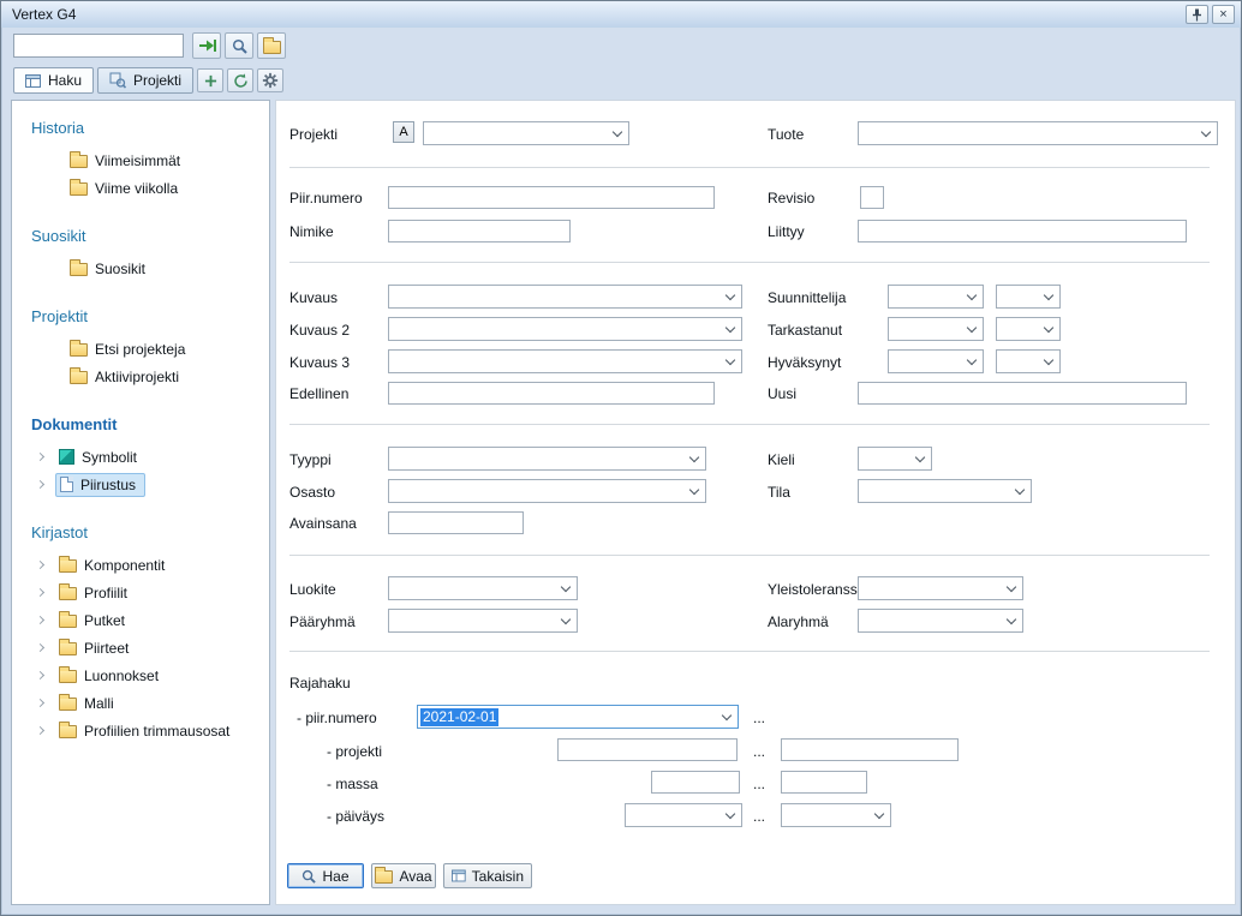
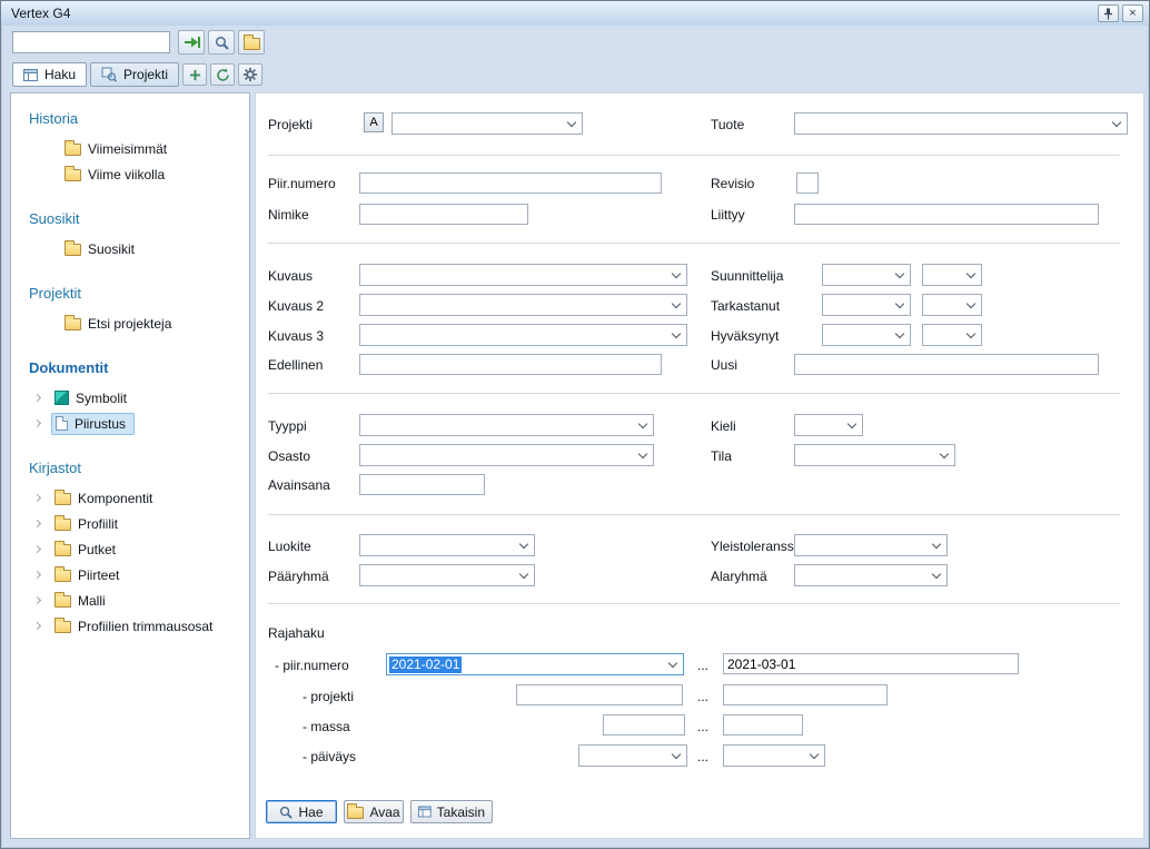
  Vertex G4
  ×
  Haku
  Projekti
  Historia
  Viimeisimmät
  Viime viikolla
  Suosikit
  Suosikit
  Projektit
  Etsi projekteja
- Aktiiviprojekti
  Dokumentit
  Symbolit
  Piirustus
  Kirjastot
  Komponentit
  Profiilit
  Putket
  Piirteet
- Luonnokset
  Malli
  Profiilien trimmausosat
  Projekti
  A
  Tuote
  Piir.numero
  Revisio
  Nimike
  Liittyy
  Kuvaus
  Suunnittelija
  Kuvaus 2
  Tarkastanut
  Kuvaus 3
  Hyväksynyt
  Edellinen
  Uusi
  Tyyppi
  Kieli
  Osasto
  Tila
  Avainsana
  Luokite
  Yleistoleranss
  Pääryhmä
  Alaryhmä
  Rajahaku
  - piir.numero
  2021-02-01
  ...
+ 2021-03-01
  - projekti
  ...
  - massa
  ...
  - päiväys
  ...
  Hae
  Avaa
  Takaisin
